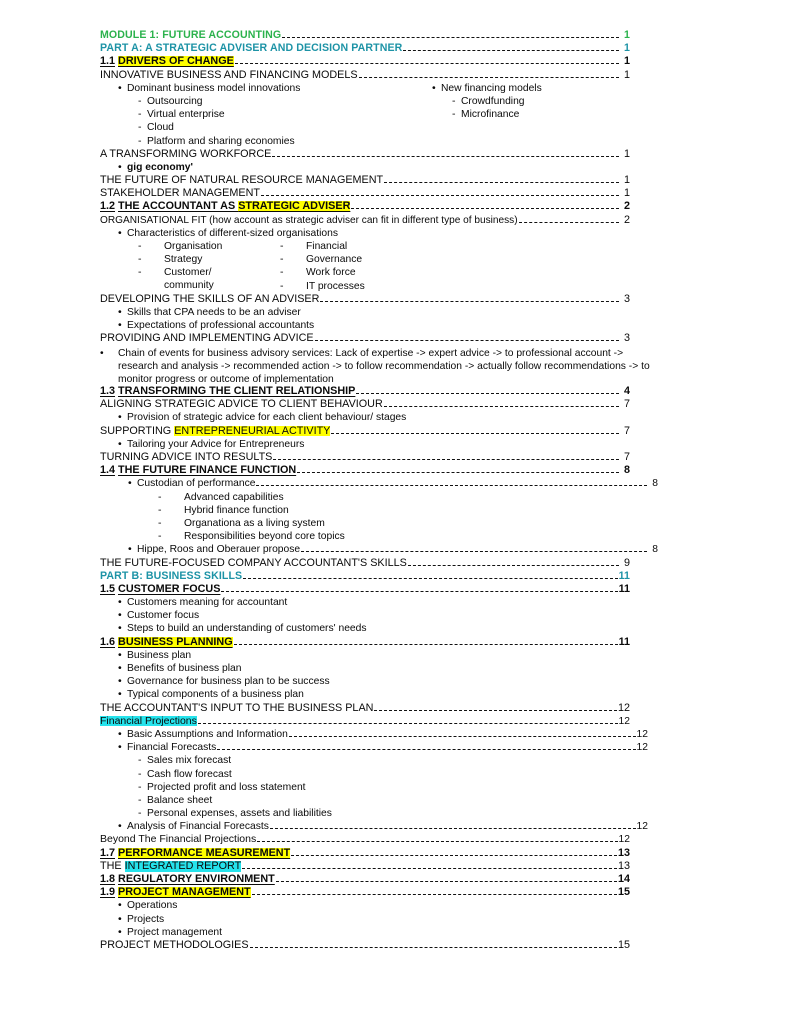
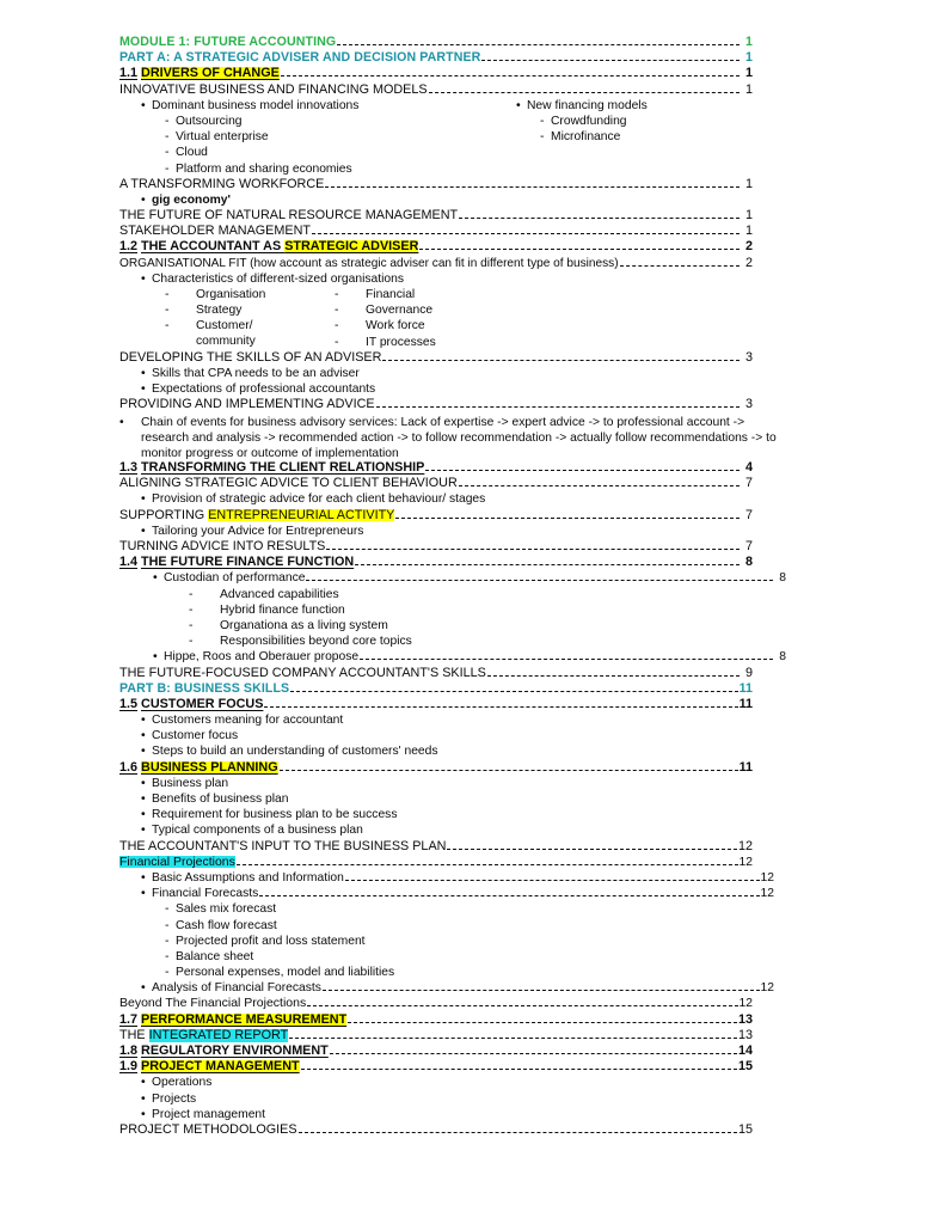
  MODULE 1: FUTURE ACCOUNTING
  1
  PART A: A STRATEGIC ADVISER AND DECISION PARTNER
  1
  1.1
  DRIVERS OF CHANGE
  1
  INNOVATIVE BUSINESS AND FINANCING MODELS
  1
  Dominant business model innovations
  Outsourcing
  Virtual enterprise
  Cloud
  Platform and sharing economies
  New financing models
  Crowdfunding
  Microfinance
  A TRANSFORMING WORKFORCE
  1
  gig economy'
  THE FUTURE OF NATURAL RESOURCE MANAGEMENT
  1
  STAKEHOLDER MANAGEMENT
  1
  1.2
  THE ACCOUNTANT AS
  STRATEGIC ADVISER
  2
  ORGANISATIONAL FIT (how account as strategic adviser can fit in different type of business)
  2
  Characteristics of different-sized organisations
  Organisation
  Strategy
  Customer/
  community
  Financial
  Governance
  Work force
  IT processes
  DEVELOPING THE SKILLS OF AN ADVISER
  3
  Skills that CPA needs to be an adviser
  Expectations of professional accountants
  PROVIDING AND IMPLEMENTING ADVICE
  3
  Chain of events for business advisory services: Lack of expertise -> expert advice -> to professional account -> research and analysis -> recommended action -> to follow recommendation -> actually follow recommendations -> to monitor progress or outcome of implementation
  1.3
  TRANSFORMING THE CLIENT RELATIONSHIP
  4
  ALIGNING STRATEGIC ADVICE TO CLIENT BEHAVIOUR
  7
  Provision of strategic advice for each client behaviour/ stages
  SUPPORTING
  ENTREPRENEURIAL ACTIVITY
  7
  Tailoring your Advice for Entrepreneurs
  TURNING ADVICE INTO RESULTS
  7
  1.4
  THE FUTURE FINANCE FUNCTION
  8
  Custodian of performance
  8
  Advanced capabilities
  Hybrid finance function
  Organationa as a living system
  Responsibilities beyond core topics
  Hippe, Roos and Oberauer propose
  8
  THE FUTURE-FOCUSED COMPANY ACCOUNTANT'S SKILLS
  9
  PART B: BUSINESS SKILLS
  11
  1.5
  CUSTOMER FOCUS
  11
  Customers meaning for accountant
  Customer focus
  Steps to build an understanding of customers' needs
  1.6
  BUSINESS PLANNING
  11
  Business plan
  Benefits of business plan
- Governance for business plan to be success
+ Requirement for business plan to be success
  Typical components of a business plan
  THE ACCOUNTANT'S INPUT TO THE BUSINESS PLAN
  12
  Financial Projections
  12
  Basic Assumptions and Information
  12
  Financial Forecasts
  12
  Sales mix forecast
  Cash flow forecast
  Projected profit and loss statement
  Balance sheet
- Personal expenses, assets and liabilities
+ Personal expenses, model and liabilities
  Analysis of Financial Forecasts
  12
  Beyond The Financial Projections
  12
  1.7
  PERFORMANCE MEASUREMENT
  13
  THE
  INTEGRATED REPORT
  13
  1.8
  REGULATORY ENVIRONMENT
  14
  1.9
  PROJECT MANAGEMENT
  15
  Operations
  Projects
  Project management
  PROJECT METHODOLOGIES
  15
